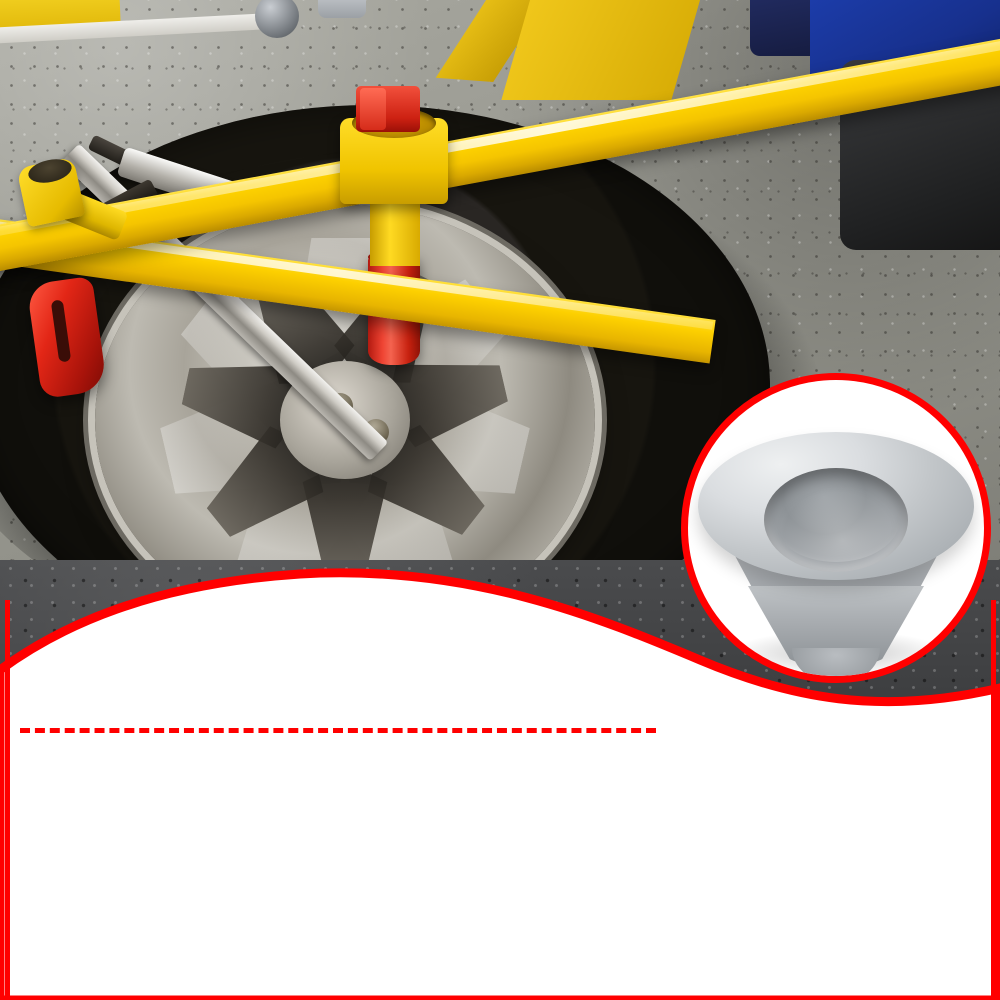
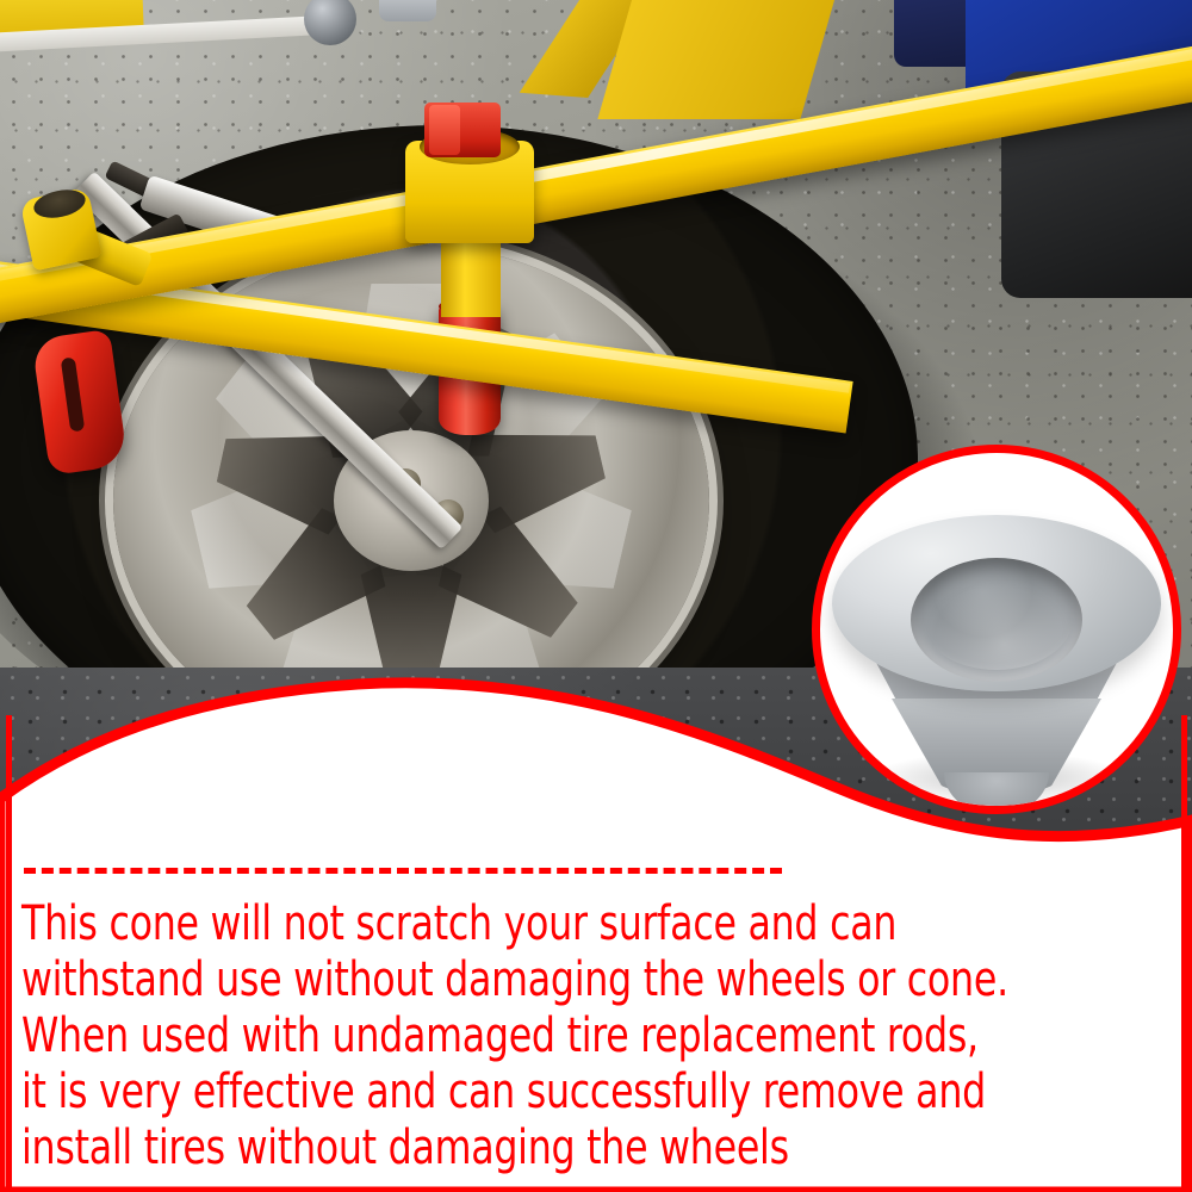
+ This cone will not scratch your surface and can
+ withstand use without damaging the wheels or cone.
+ When used with undamaged tire replacement rods,
+ it is very effective and can successfully remove and
+ install tires without damaging the wheels
